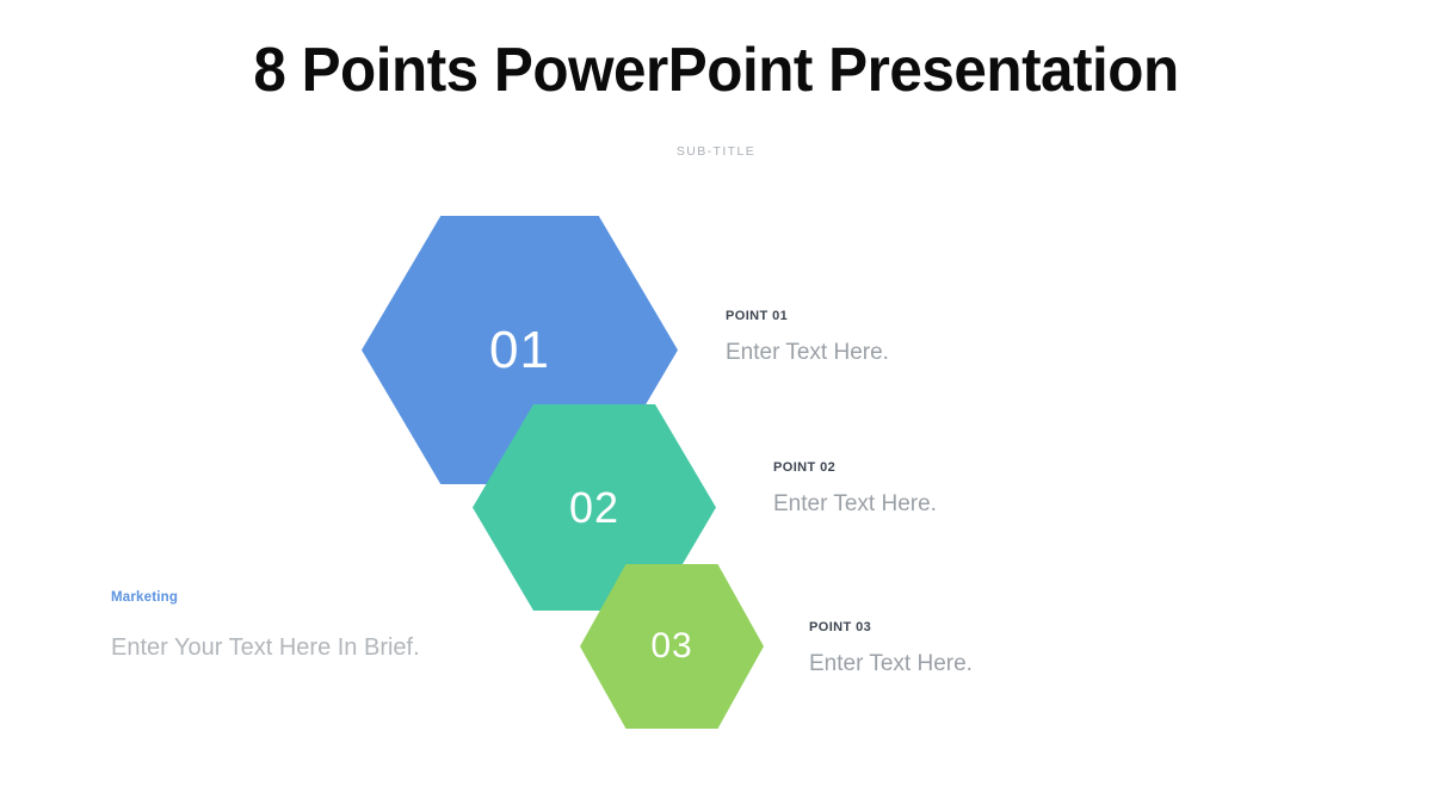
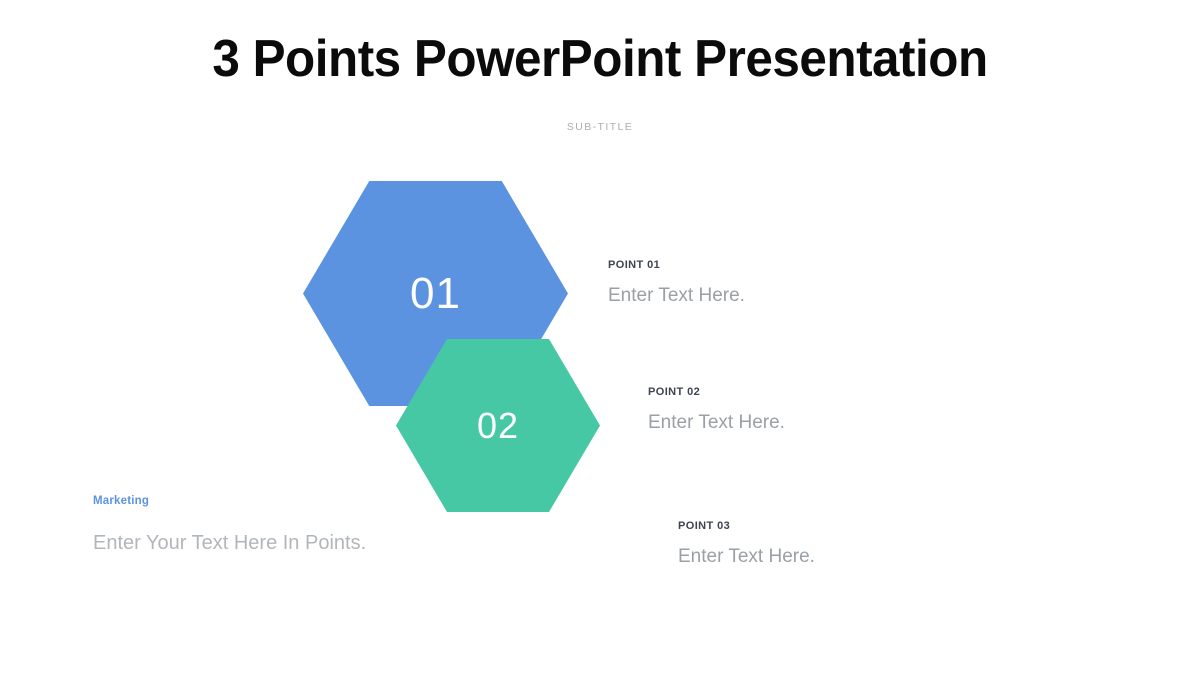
- 8 Points PowerPoint Presentation
+ 3 Points PowerPoint Presentation
  SUB-TITLE
  01
  02
- 03
  POINT 01
  Enter Text Here.
  POINT 02
  Enter Text Here.
  POINT 03
  Enter Text Here.
  Marketing
- Enter Your Text Here In Brief.
+ Enter Your Text Here In Points.
